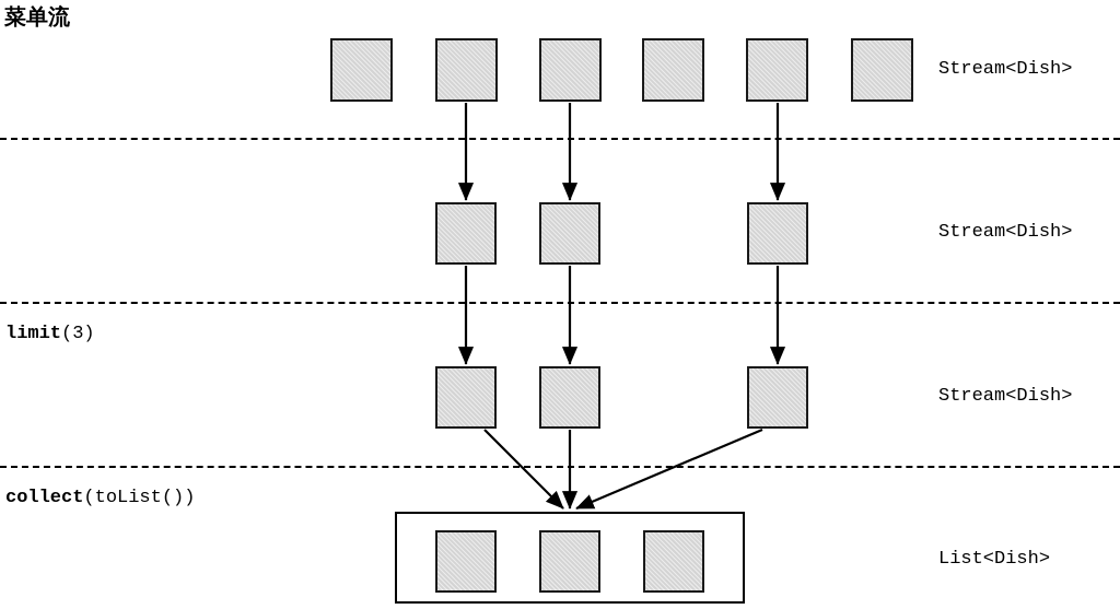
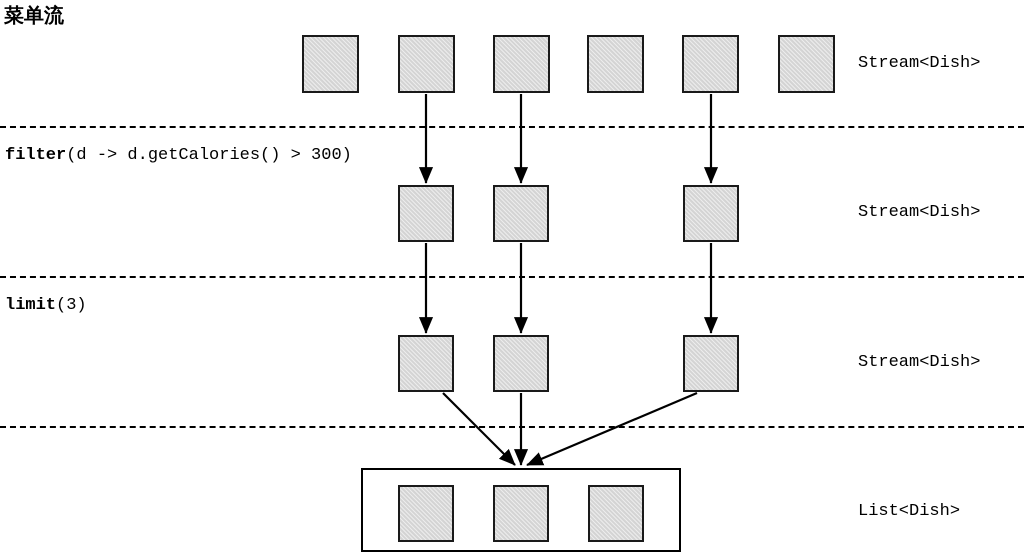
  菜单流
+ filter(d -> d.getCalories() > 300)
  limit(3)
- collect(toList())
  Stream<Dish>
  Stream<Dish>
  Stream<Dish>
  List<Dish>
